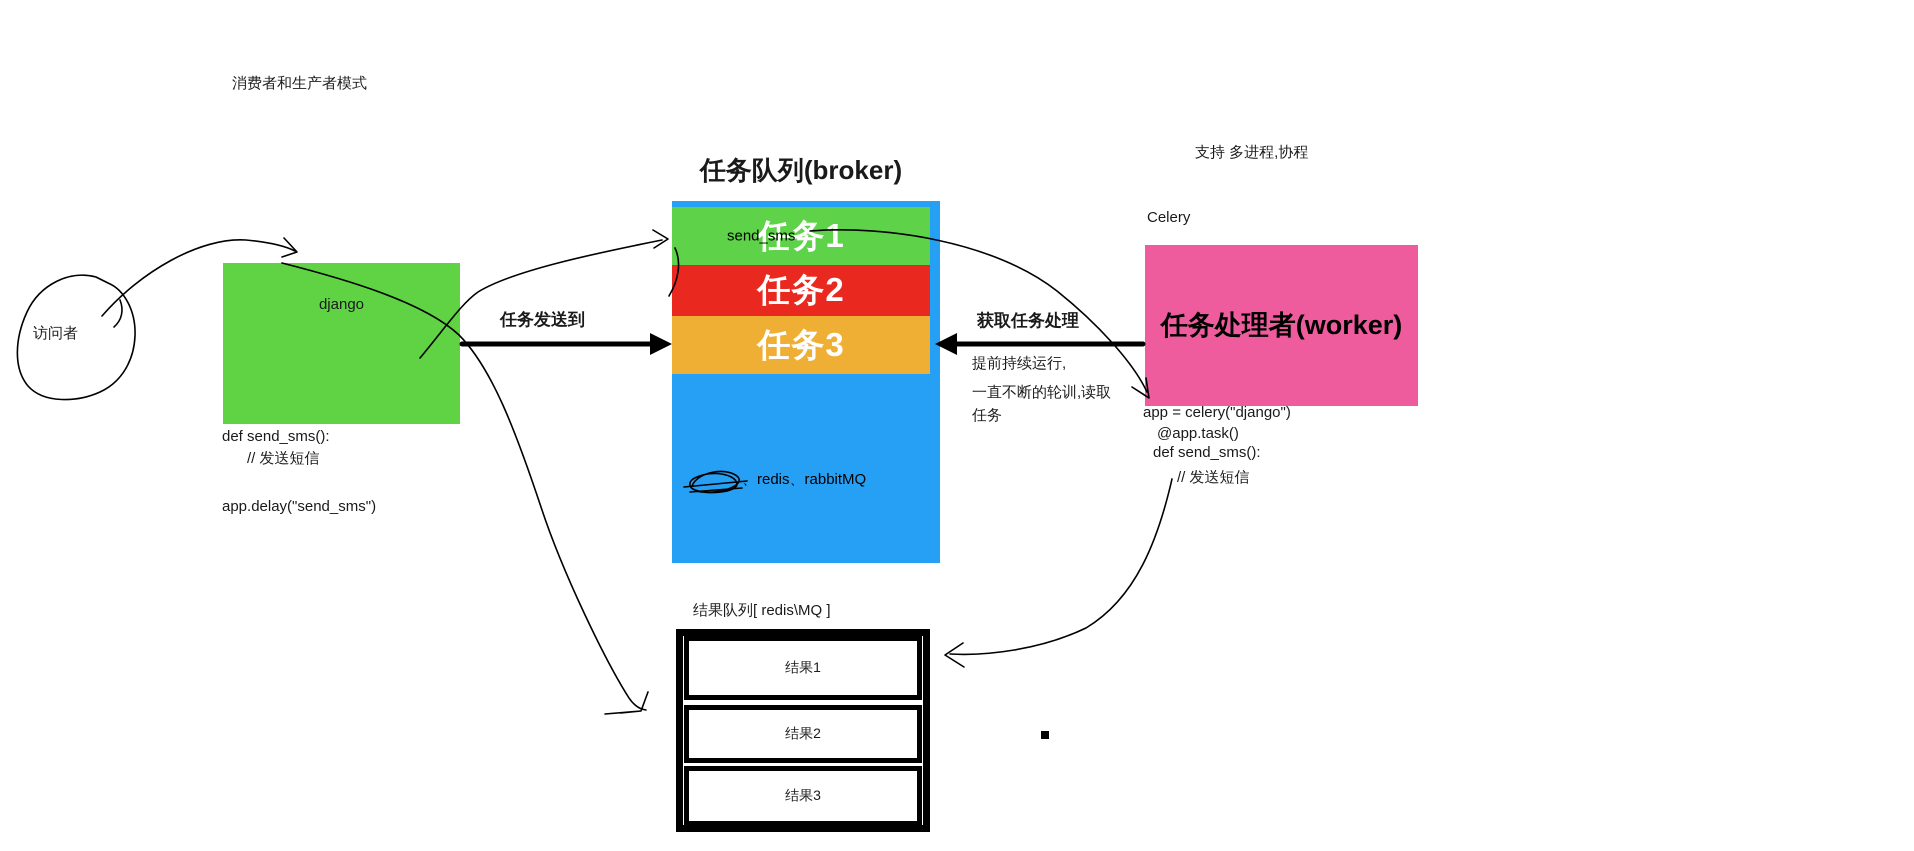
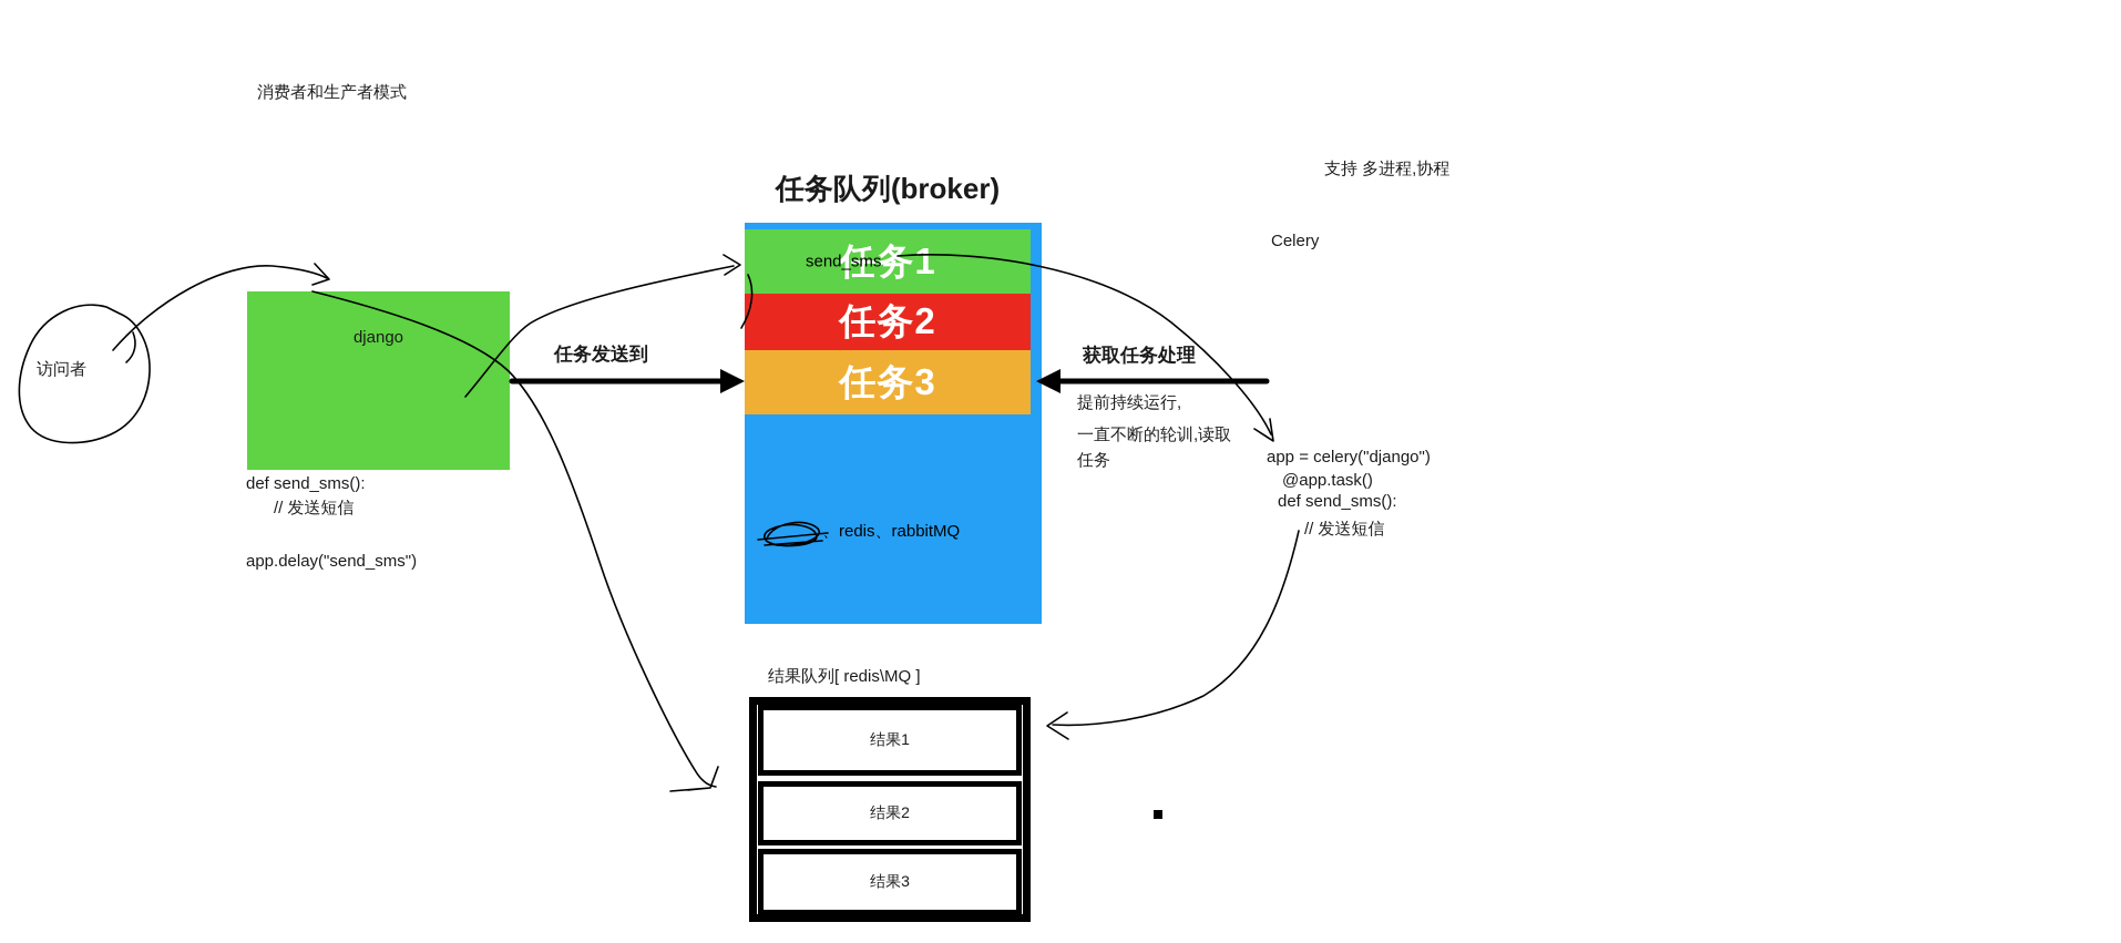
  消费者和生产者模式
  任务队列(broker)
  send_sms
  任务1
  任务2
  任务3
  、redis、rabbitMQ
  访问者
  django
  def send_sms():
  // 发送短信
  app.delay("send_sms")
  任务发送到
  获取任务处理
  提前持续运行,
  一直不断的轮训,读取
  任务
  支持 多进程,协程
  Celery
- 任务处理者(worker)
  app = celery("django")
  @app.task()
  def send_sms():
  // 发送短信
  结果队列[ redis\MQ ]
  结果1
  结果2
  结果3
